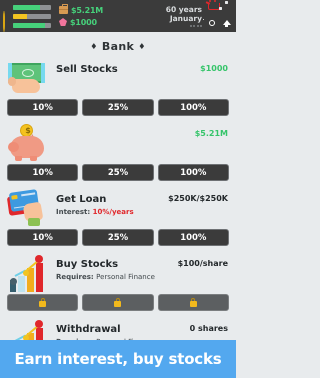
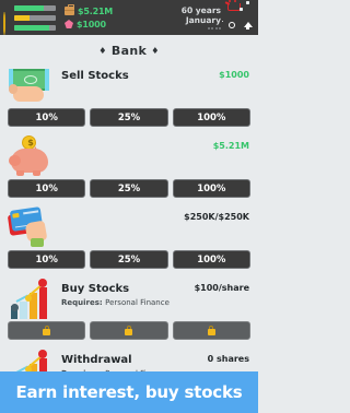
  $5.21M
  $1000
  60 years
  January
  ♦ Bank ♦
  Sell Stocks
  $1000
  10%
  25%
  100%
  $
  $5.21M
  10%
  25%
  100%
- Get Loan
- Interest: 10%/years
  $250K/$250K
  10%
  25%
  100%
  Buy Stocks
  Requires: Personal Finance
  $100/share
  Withdrawal
  0 shares
  Earn interest, buy stocks
